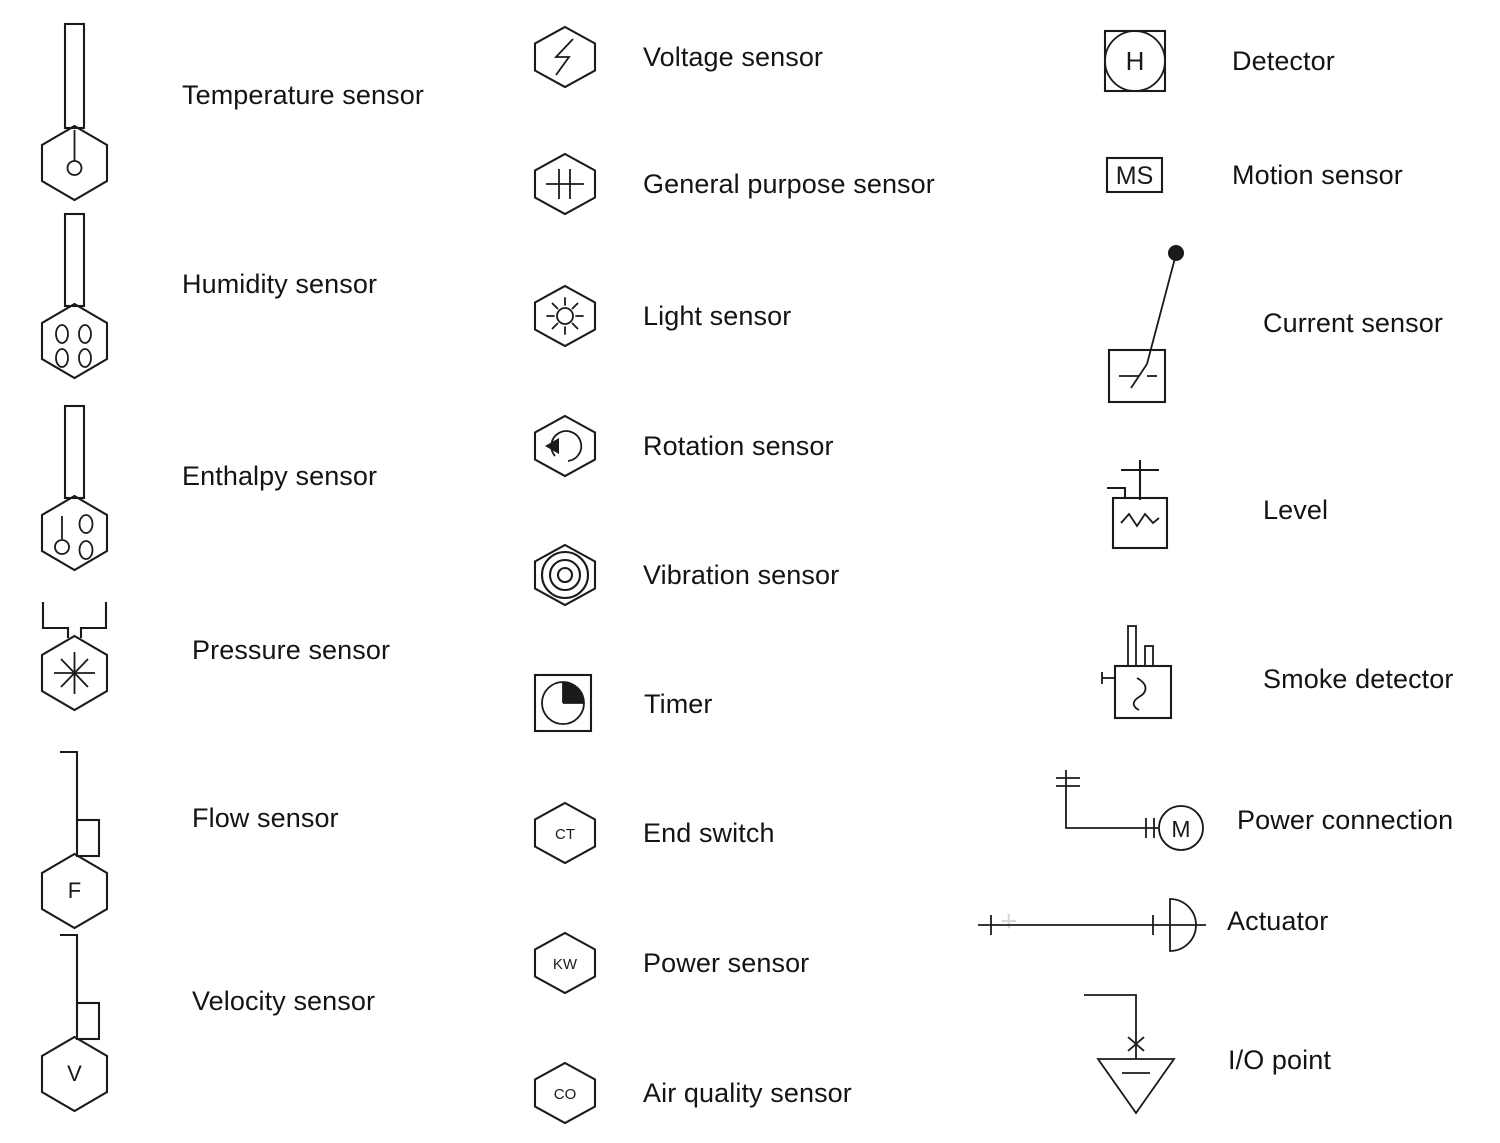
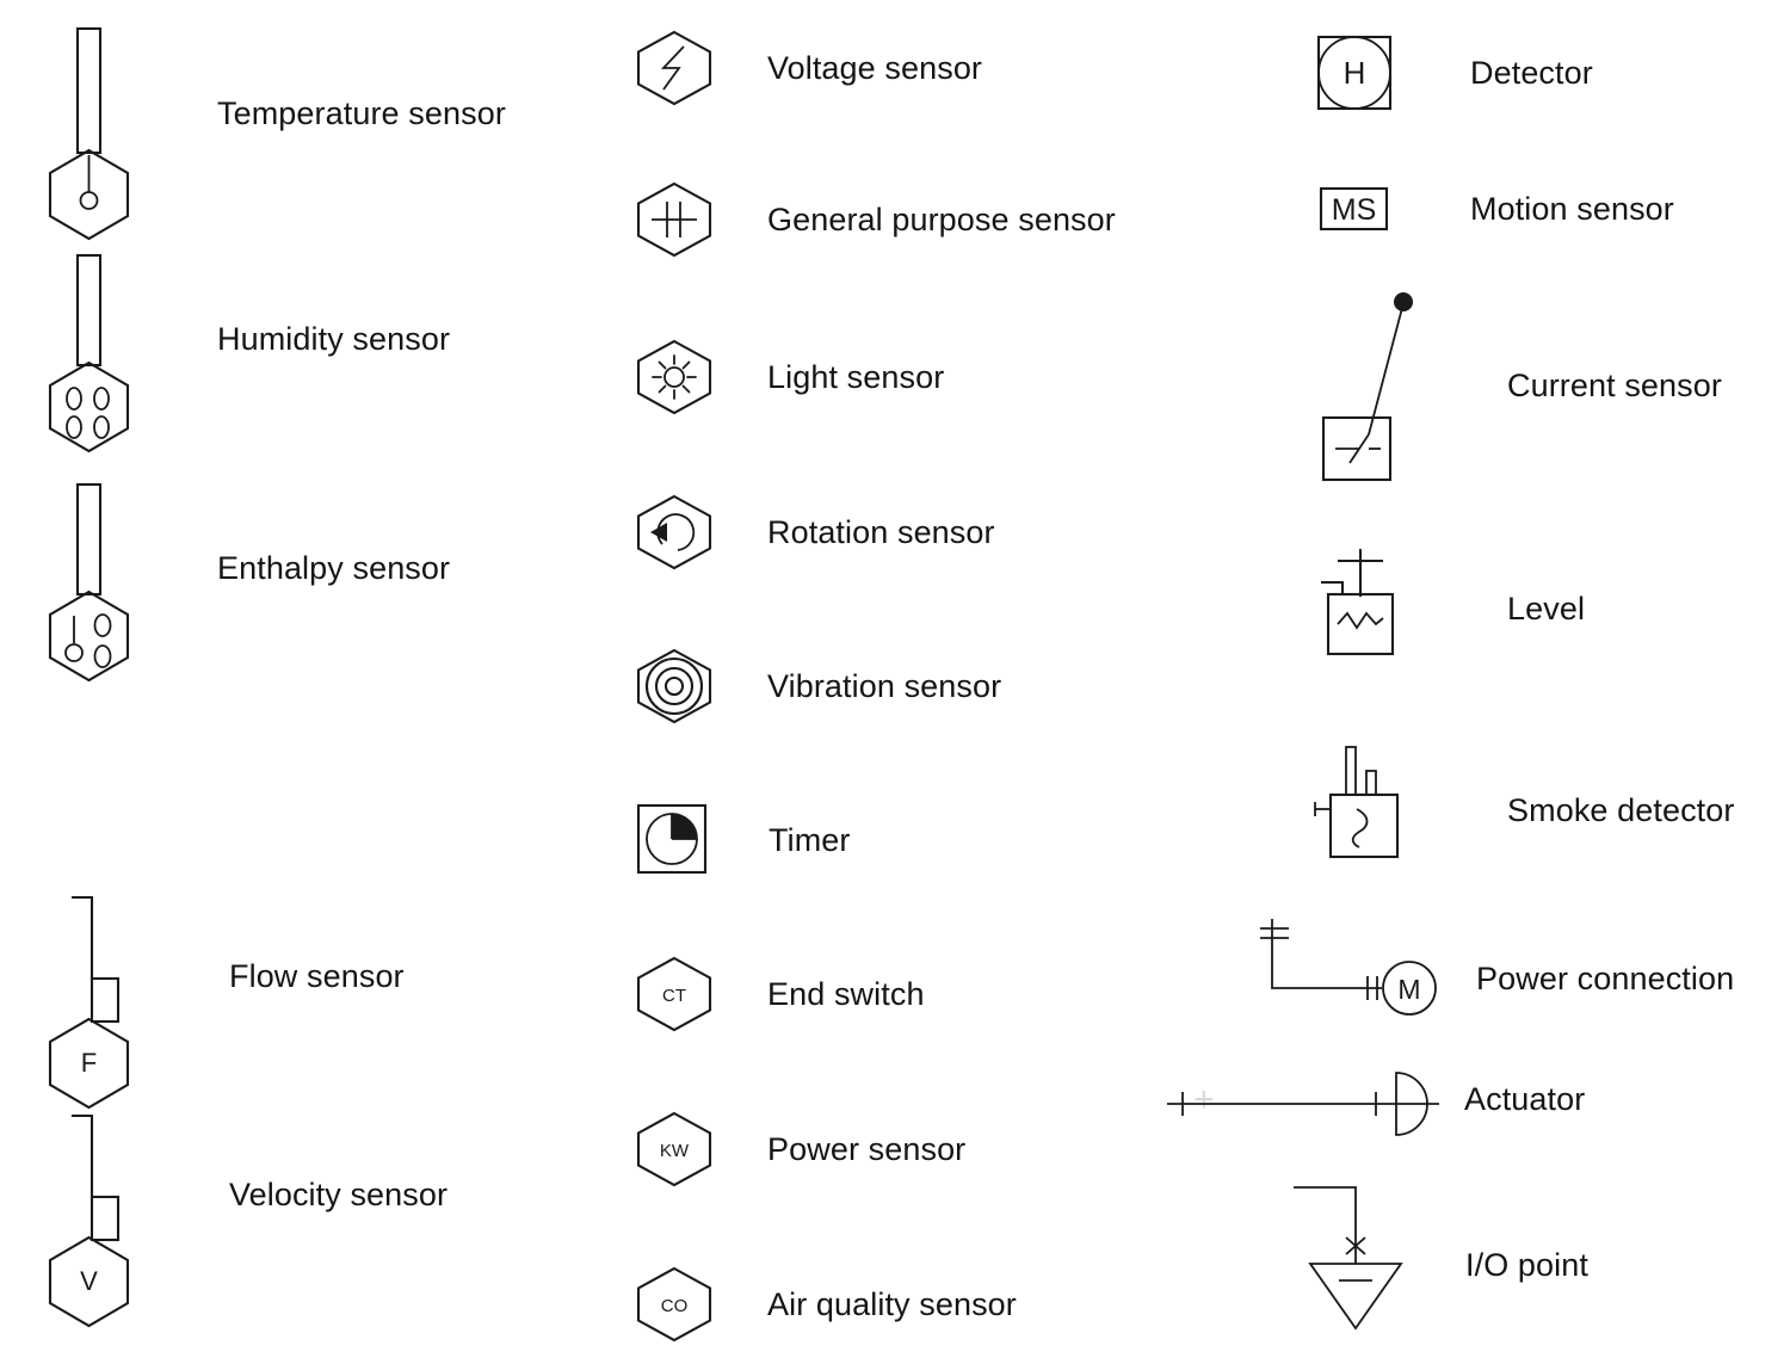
  Temperature sensor
  Humidity sensor
  Enthalpy sensor
- Pressure sensor
  F
  Flow sensor
  V
  Velocity sensor
  Voltage sensor
  General purpose sensor
  Light sensor
  Rotation sensor
  Vibration sensor
  Timer
  CT
  End switch
  KW
  Power sensor
  CO
  Air quality sensor
  +
  H
  Detector
  MS
  Motion sensor
  Current sensor
  Level
  Smoke detector
  M
  Power connection
  Actuator
  I/O point
